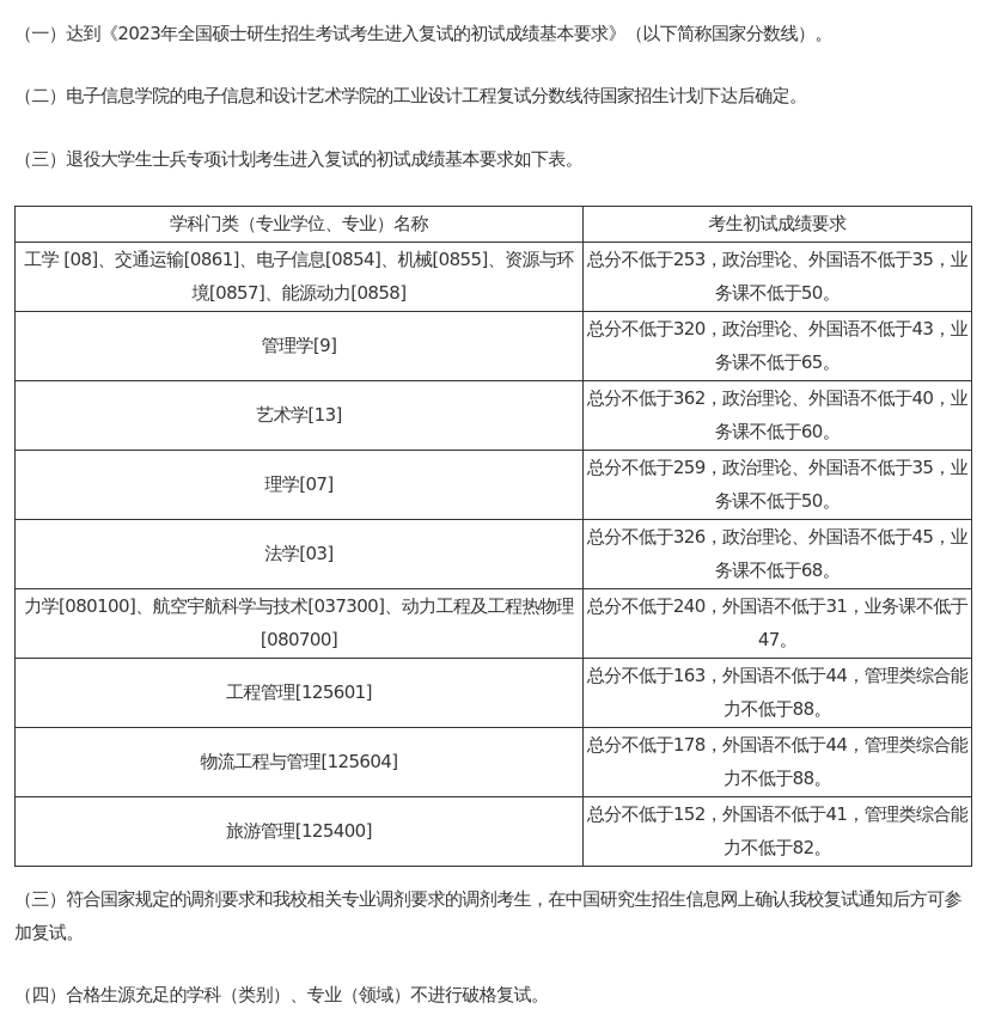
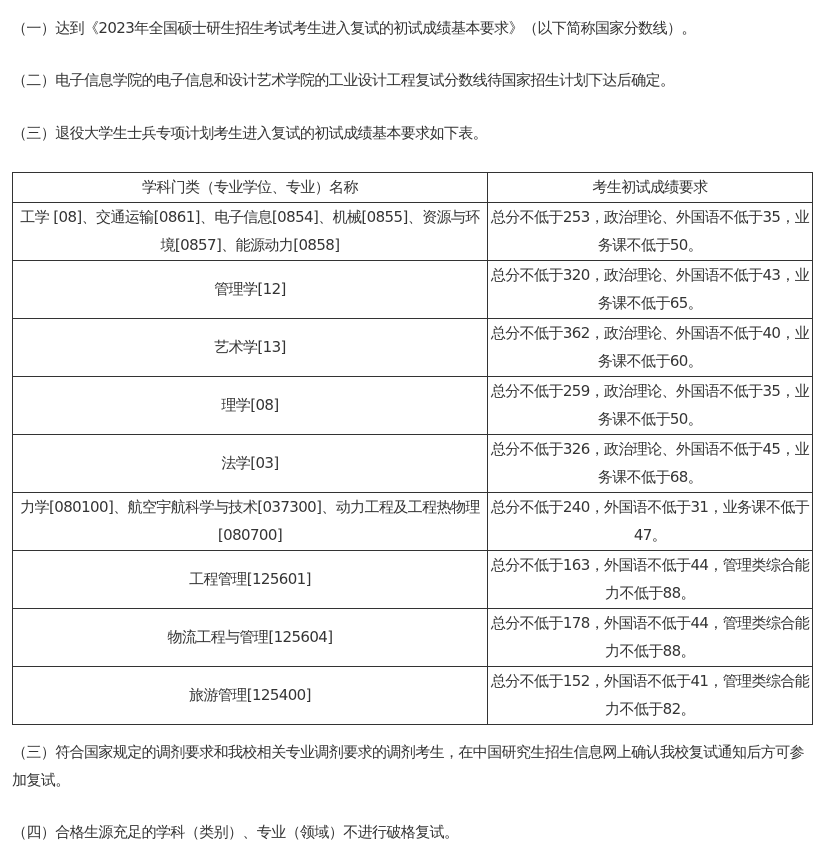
  （一）达到《2023年全国硕士研生招生考试考生进入复试的初试成绩基本要求》（以下简称国家分数线）。
  （二）电子信息学院的电子信息和设计艺术学院的工业设计工程复试分数线待国家招生计划下达后确定。
  （三）退役大学生士兵专项计划考生进入复试的初试成绩基本要求如下表。
  学科门类（专业学位、专业）名称	考生初试成绩要求
  工学 [08]、交通运输[0861]、电子信息[0854]、机械[0855]、资源与环境[0857]、能源动力[0858]	总分不低于253，政治理论、外国语不低于35，业务课不低于50。
- 管理学[9]	总分不低于320，政治理论、外国语不低于43，业务课不低于65。
+ 管理学[12]	总分不低于320，政治理论、外国语不低于43，业务课不低于65。
  艺术学[13]	总分不低于362，政治理论、外国语不低于40，业务课不低于60。
- 理学[07]	总分不低于259，政治理论、外国语不低于35，业务课不低于50。
+ 理学[08]	总分不低于259，政治理论、外国语不低于35，业务课不低于50。
  法学[03]	总分不低于326，政治理论、外国语不低于45，业务课不低于68。
  力学[080100]、航空宇航科学与技术[037300]、动力工程及工程热物理[080700]	总分不低于240，外国语不低于31，业务课不低于47。
  工程管理[125601]	总分不低于163，外国语不低于44，管理类综合能力不低于88。
  物流工程与管理[125604]	总分不低于178，外国语不低于44，管理类综合能力不低于88。
  旅游管理[125400]	总分不低于152，外国语不低于41，管理类综合能力不低于82。
  （三）符合国家规定的调剂要求和我校相关专业调剂要求的调剂考生，在中国研究生招生信息网上确认我校复试通知后方可参加复试。
  （四）合格生源充足的学科（类别）、专业（领域）不进行破格复试。
